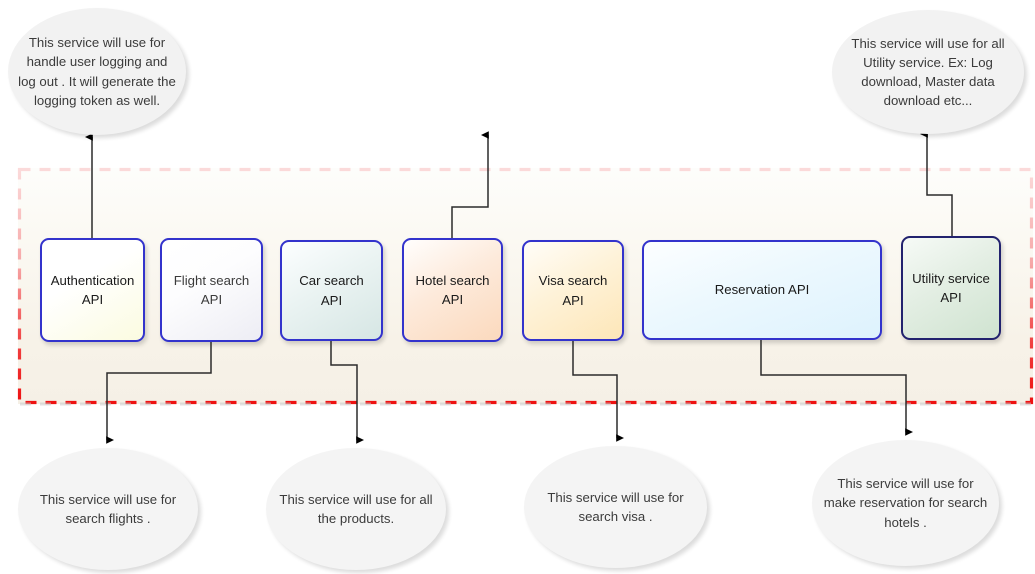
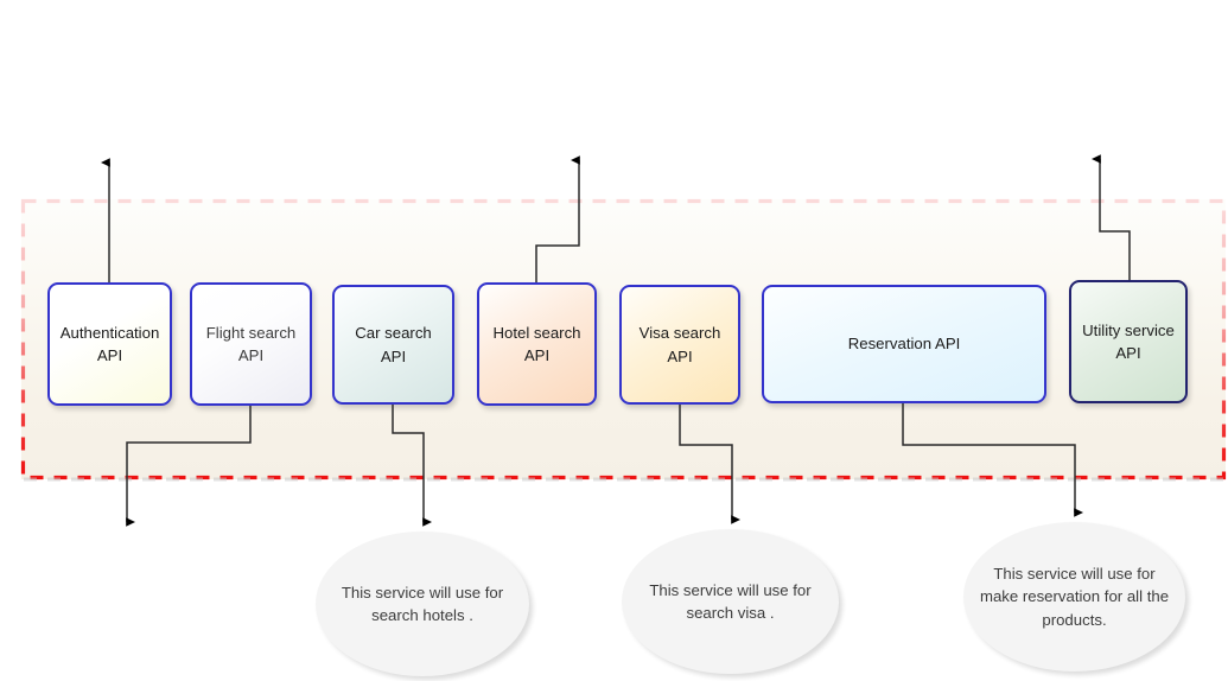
  Authentication
  API
  Flight search
  API
  Car search
  API
  Hotel search
  API
  Visa search
  API
  Reservation API
  Utility service
  API
- This service will use for handle user logging and log out . It will generate the logging token as well.
- This service will use for all Utility service. Ex: Log download, Master data download etc...
- This service will use for search flights .
- This service will use for all the products.
+ This service will use for search hotels .
  This service will use for search visa .
- This service will use for make reservation for search hotels .
+ This service will use for make reservation for all the products.
